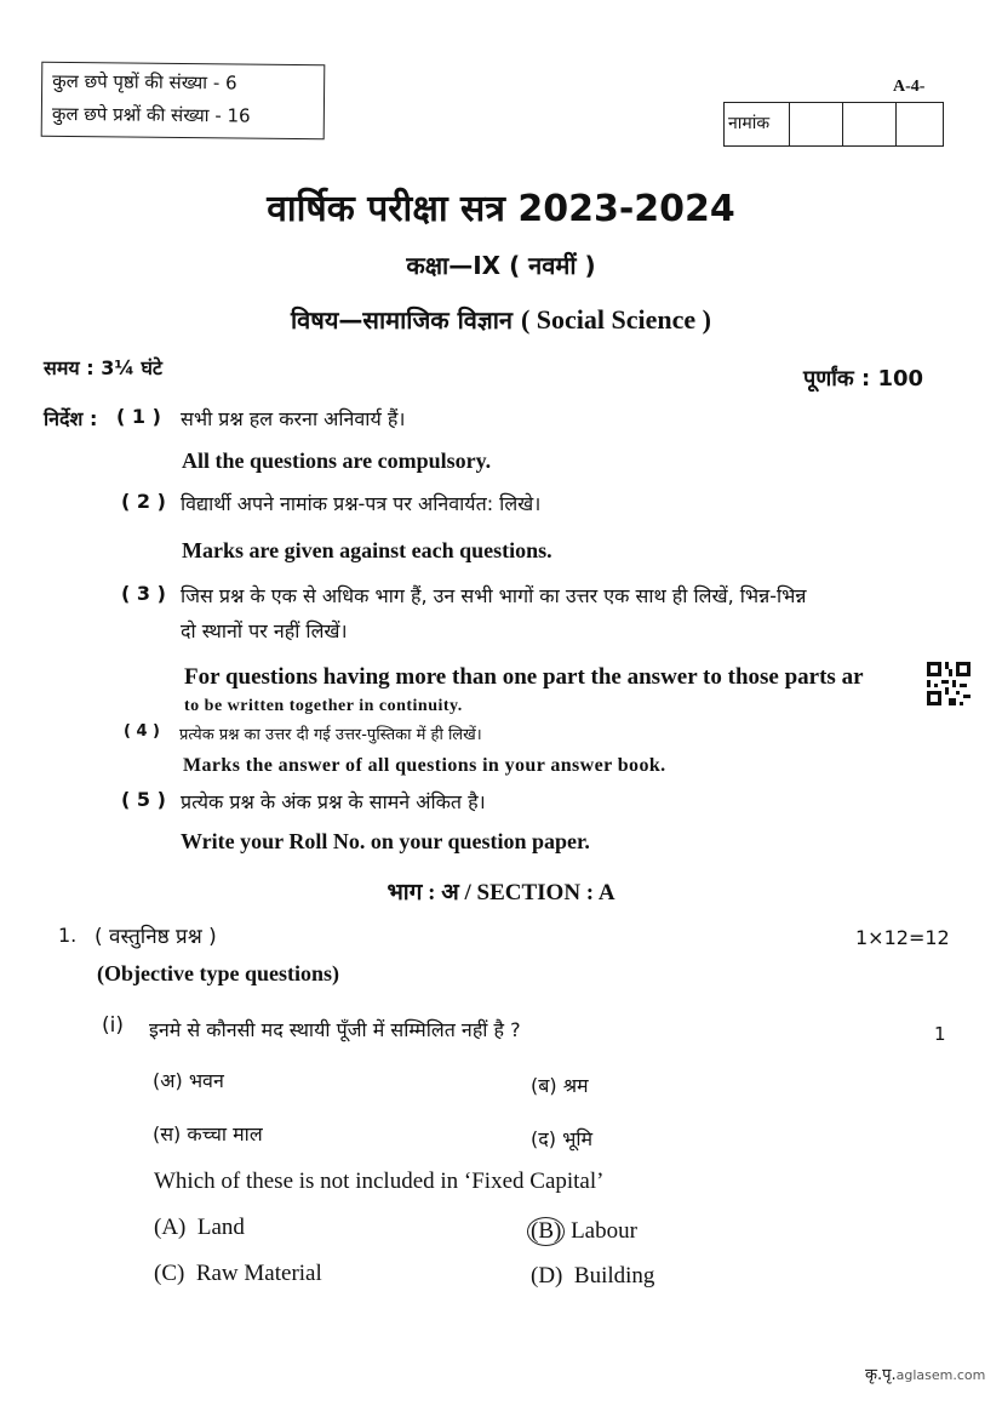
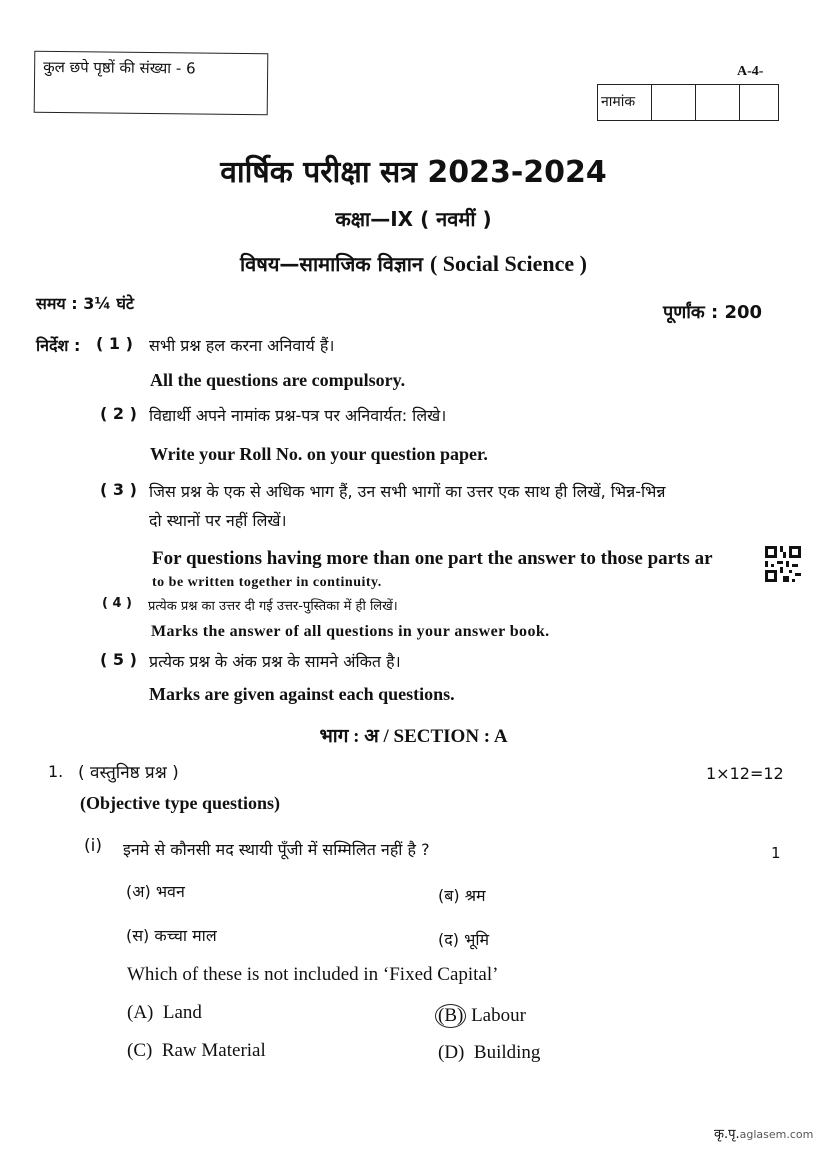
  कुल छपे पृष्ठों की संख्या - 6
- कुल छपे प्रश्नों की संख्या - 16
  A-4-
  नामांक
  वार्षिक परीक्षा सत्र 2023-2024
  कक्षा—IX ( नवमीं )
  विषय—सामाजिक विज्ञान ( Social Science )
  समय : 3¼ घंटे
- पूर्णांक : 100
+ पूर्णांक : 200
  निर्देश :
  ( 1 )
  सभी प्रश्न हल करना अनिवार्य हैं।
  All the questions are compulsory.
  ( 2 )
  विद्यार्थी अपने नामांक प्रश्न-पत्र पर अनिवार्यत: लिखे।
- Marks are given against each questions.
+ Write your Roll No. on your question paper.
  ( 3 )
  जिस प्रश्न के एक से अधिक भाग हैं, उन सभी भागों का उत्तर एक साथ ही लिखें, भिन्न-भिन्न
  दो स्थानों पर नहीं लिखें।
  For questions having more than one part the answer to those parts ar
  to be written together in continuity.
  ( 4 )
  प्रत्येक प्रश्न का उत्तर दी गई उत्तर-पुस्तिका में ही लिखें।
  Marks the answer of all questions in your answer book.
  ( 5 )
  प्रत्येक प्रश्न के अंक प्रश्न के सामने अंकित है।
- Write your Roll No. on your question paper.
+ Marks are given against each questions.
  भाग : अ / SECTION : A
  1.
  ( वस्तुनिष्ठ प्रश्न )
  1×12=12
  (Objective type questions)
  (i)
  इनमे से कौनसी मद स्थायी पूँजी में सम्मिलित नहीं है ?
  1
  (अ) भवन
  (ब) श्रम
  (स) कच्चा माल
  (द) भूमि
  Which of these is not included in ‘Fixed Capital’
  (A) Land
  (B) Labour
  (C) Raw Material
  (D) Building
  कृ.पृ.aglasem.com
